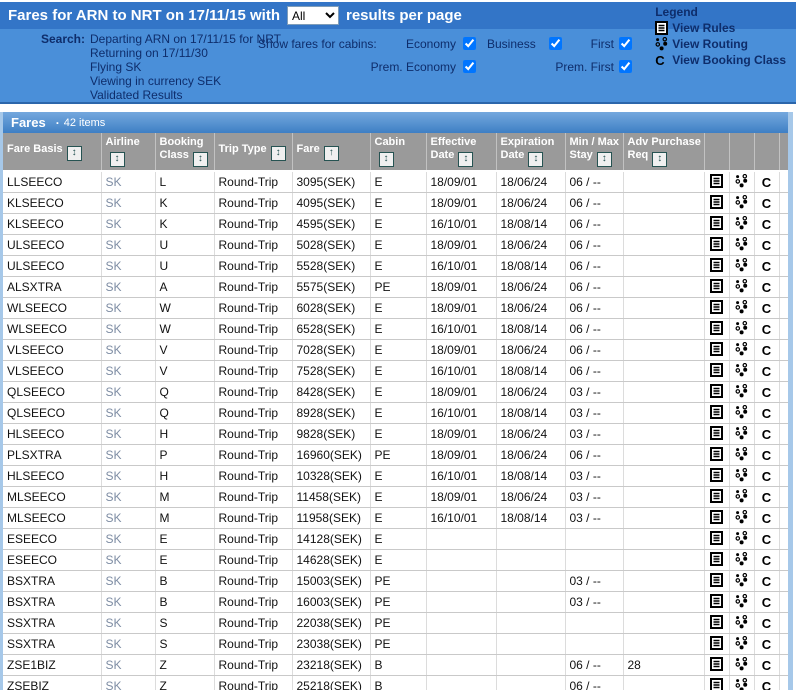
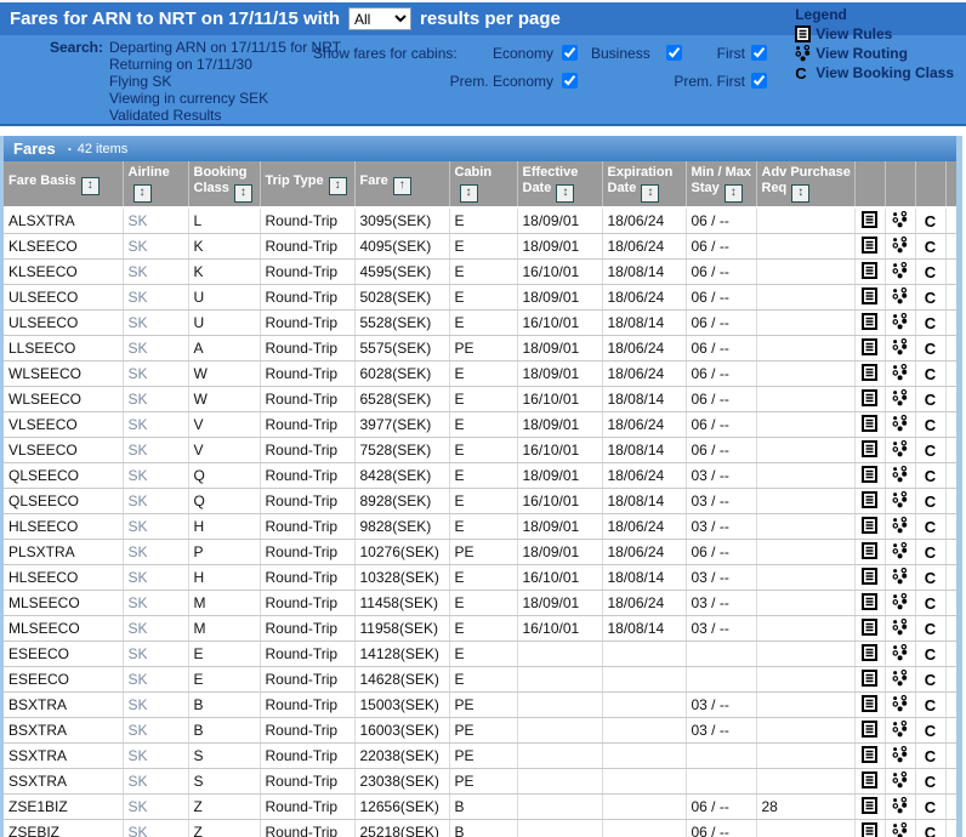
  Fares for ARN to NRT on 17/11/15 with
  All
  results per page
  Search:
  Departing ARN on 17/11/15 for NRT
  Returning on 17/11/30
  Flying SK
  Viewing in currency SEK
  Validated Results
  Show fares for cabins:
  Economy
  Business
  First
  Prem. Economy
  Prem. First
  Legend
  View Rules
  View Routing
  C
  View Booking Class
  Fares
  ·
  42 items
  Fare Basis ↕	Airline↕	BookingClass ↕	Trip Type ↕	Fare ↑	Cabin↕	EffectiveDate ↕	ExpirationDate ↕	Min / MaxStay ↕	Adv PurchaseReq ↕
- LLSEECO	SK	L	Round-Trip	3095(SEK)	E	18/09/01	18/06/24	06 / --				C
+ ALSXTRA	SK	L	Round-Trip	3095(SEK)	E	18/09/01	18/06/24	06 / --				C
  KLSEECO	SK	K	Round-Trip	4095(SEK)	E	18/09/01	18/06/24	06 / --				C
  KLSEECO	SK	K	Round-Trip	4595(SEK)	E	16/10/01	18/08/14	06 / --				C
  ULSEECO	SK	U	Round-Trip	5028(SEK)	E	18/09/01	18/06/24	06 / --				C
  ULSEECO	SK	U	Round-Trip	5528(SEK)	E	16/10/01	18/08/14	06 / --				C
- ALSXTRA	SK	A	Round-Trip	5575(SEK)	PE	18/09/01	18/06/24	06 / --				C
+ LLSEECO	SK	A	Round-Trip	5575(SEK)	PE	18/09/01	18/06/24	06 / --				C
  WLSEECO	SK	W	Round-Trip	6028(SEK)	E	18/09/01	18/06/24	06 / --				C
  WLSEECO	SK	W	Round-Trip	6528(SEK)	E	16/10/01	18/08/14	06 / --				C
- VLSEECO	SK	V	Round-Trip	7028(SEK)	E	18/09/01	18/06/24	06 / --				C
+ VLSEECO	SK	V	Round-Trip	3977(SEK)	E	18/09/01	18/06/24	06 / --				C
  VLSEECO	SK	V	Round-Trip	7528(SEK)	E	16/10/01	18/08/14	06 / --				C
  QLSEECO	SK	Q	Round-Trip	8428(SEK)	E	18/09/01	18/06/24	03 / --				C
  QLSEECO	SK	Q	Round-Trip	8928(SEK)	E	16/10/01	18/08/14	03 / --				C
  HLSEECO	SK	H	Round-Trip	9828(SEK)	E	18/09/01	18/06/24	03 / --				C
- PLSXTRA	SK	P	Round-Trip	16960(SEK)	PE	18/09/01	18/06/24	06 / --				C
+ PLSXTRA	SK	P	Round-Trip	10276(SEK)	PE	18/09/01	18/06/24	06 / --				C
  HLSEECO	SK	H	Round-Trip	10328(SEK)	E	16/10/01	18/08/14	03 / --				C
  MLSEECO	SK	M	Round-Trip	11458(SEK)	E	18/09/01	18/06/24	03 / --				C
  MLSEECO	SK	M	Round-Trip	11958(SEK)	E	16/10/01	18/08/14	03 / --				C
  ESEECO	SK	E	Round-Trip	14128(SEK)	E							C
  ESEECO	SK	E	Round-Trip	14628(SEK)	E							C
  BSXTRA	SK	B	Round-Trip	15003(SEK)	PE			03 / --				C
  BSXTRA	SK	B	Round-Trip	16003(SEK)	PE			03 / --				C
  SSXTRA	SK	S	Round-Trip	22038(SEK)	PE							C
  SSXTRA	SK	S	Round-Trip	23038(SEK)	PE							C
- ZSE1BIZ	SK	Z	Round-Trip	23218(SEK)	B			06 / --	28			C
+ ZSE1BIZ	SK	Z	Round-Trip	12656(SEK)	B			06 / --	28			C
  ZSEBIZ	SK	Z	Round-Trip	25218(SEK)	B			06 / --				C
